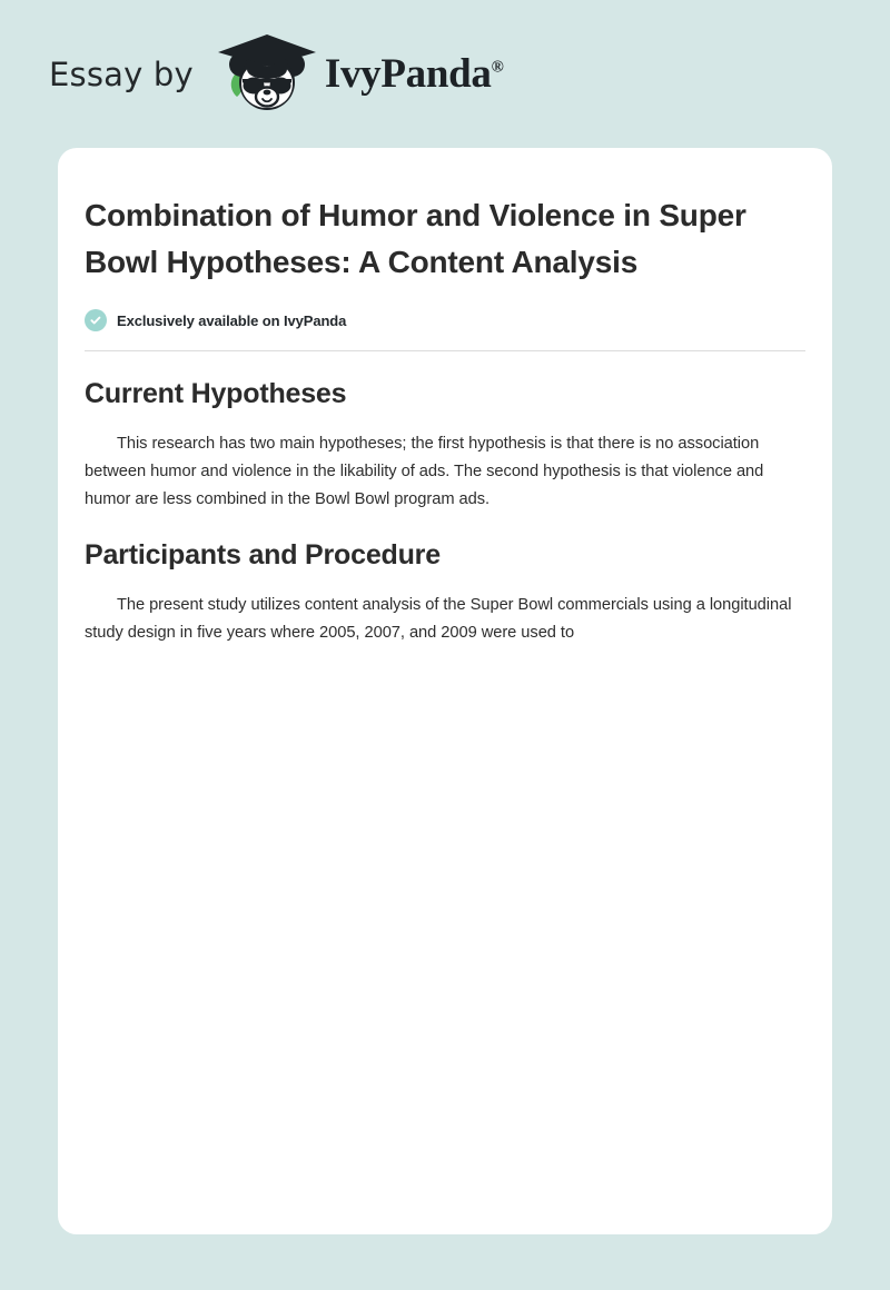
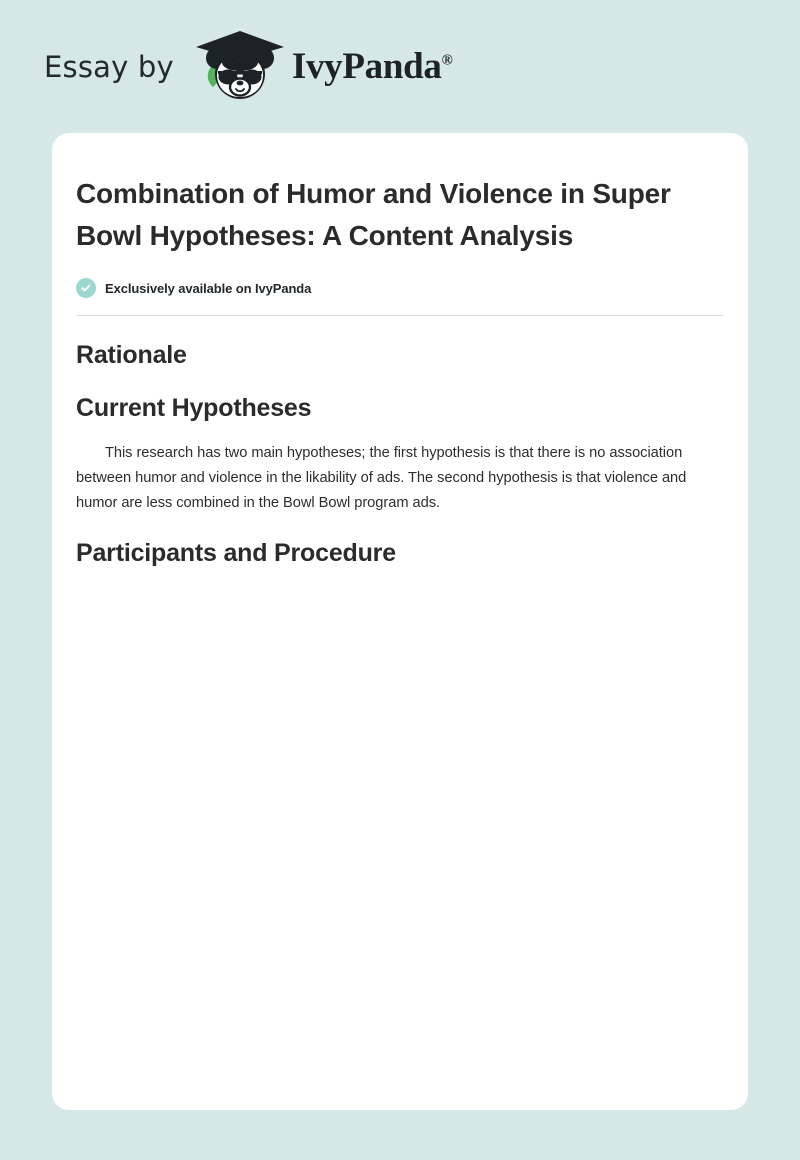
  Essay by
  IvyPanda®
  Combination of Humor and Violence in Super Bowl Hypotheses: A Content Analysis
  Exclusively available on IvyPanda
+ Rationale
  Current Hypotheses
  This research has two main hypotheses; the first hypothesis is that there is no association between humor and violence in the likability of ads. The second hypothesis is that violence and humor are less combined in the Bowl Bowl program ads.
  Participants and Procedure
- The present study utilizes content analysis of the Super Bowl commercials using a longitudinal study design in five years where 2005, 2007, and 2009 were used to
